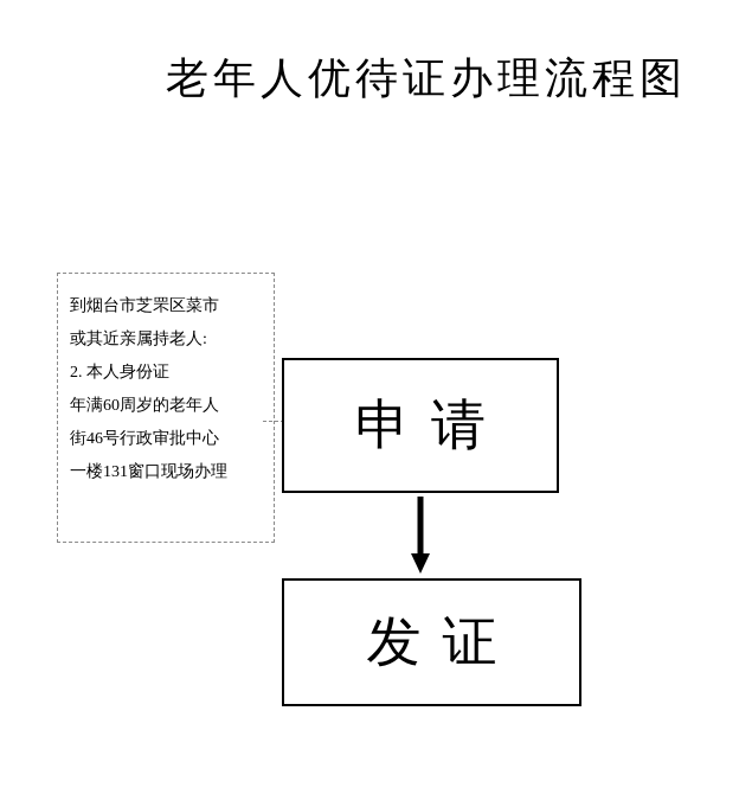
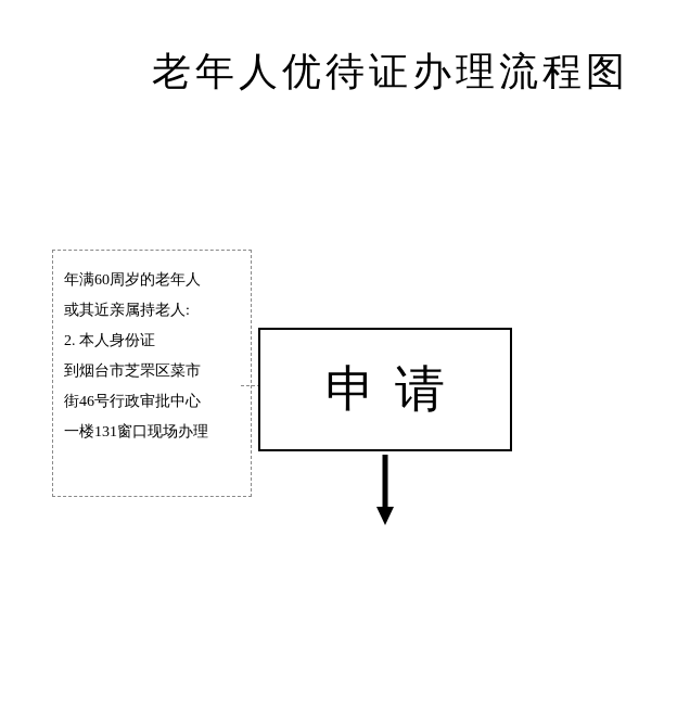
  老年人优待证办理流程图
- 到烟台市芝罘区菜市
+ 年满60周岁的老年人
  或其近亲属持老人:
  2. 本人身份证
- 年满60周岁的老年人
+ 到烟台市芝罘区菜市
  街46号行政审批中心
  一楼131窗口现场办理
  申请
- 发证
